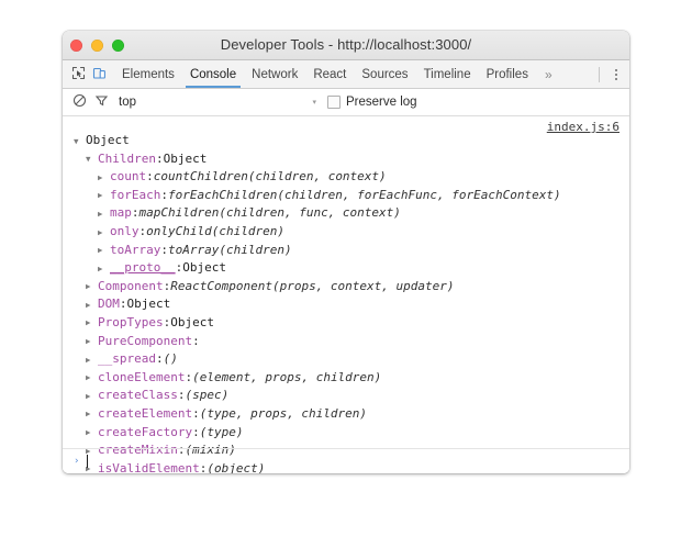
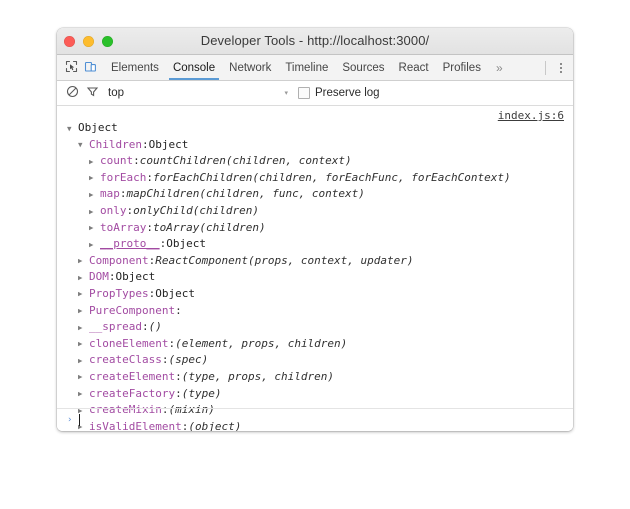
  Developer Tools - http://localhost:3000/
  Elements
  Console
  Network
- React
+ Timeline
  Sources
- Timeline
+ React
  Profiles
  »
  top
  Preserve log
  index.js:6
  ▼
  Object
  ▼
  Children
  :
  Object
  ▶
  count
  :
  countChildren(children, context)
  ▶
  forEach
  :
  forEachChildren(children, forEachFunc, forEachContext)
  ▶
  map
  :
  mapChildren(children, func, context)
  ▶
  only
  :
  onlyChild(children)
  ▶
  toArray
  :
  toArray(children)
  ▶
  __proto__
  :
  Object
  ▶
  Component
  :
  ReactComponent(props, context, updater)
  ▶
  DOM
  :
  Object
  ▶
  PropTypes
  :
  Object
  ▶
  PureComponent
  :
  ▶
  __spread
  :
  ()
  ▶
  cloneElement
  :
  (element, props, children)
  ▶
  createClass
  :
  (spec)
  ▶
  createElement
  :
  (type, props, children)
  ▶
  createFactory
  :
  (type)
  ▶
  createMixin
  :
  (mixin)
  ▶
  isValidElement
  :
  (object)
  ›
